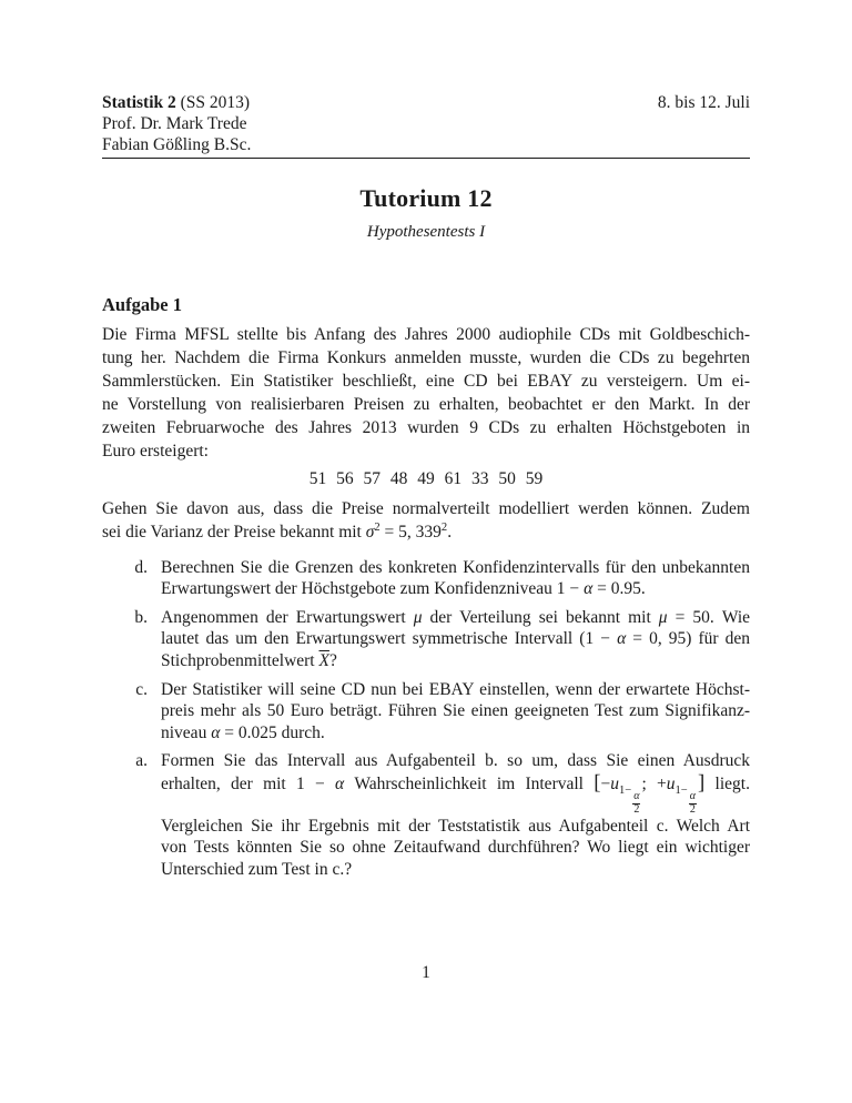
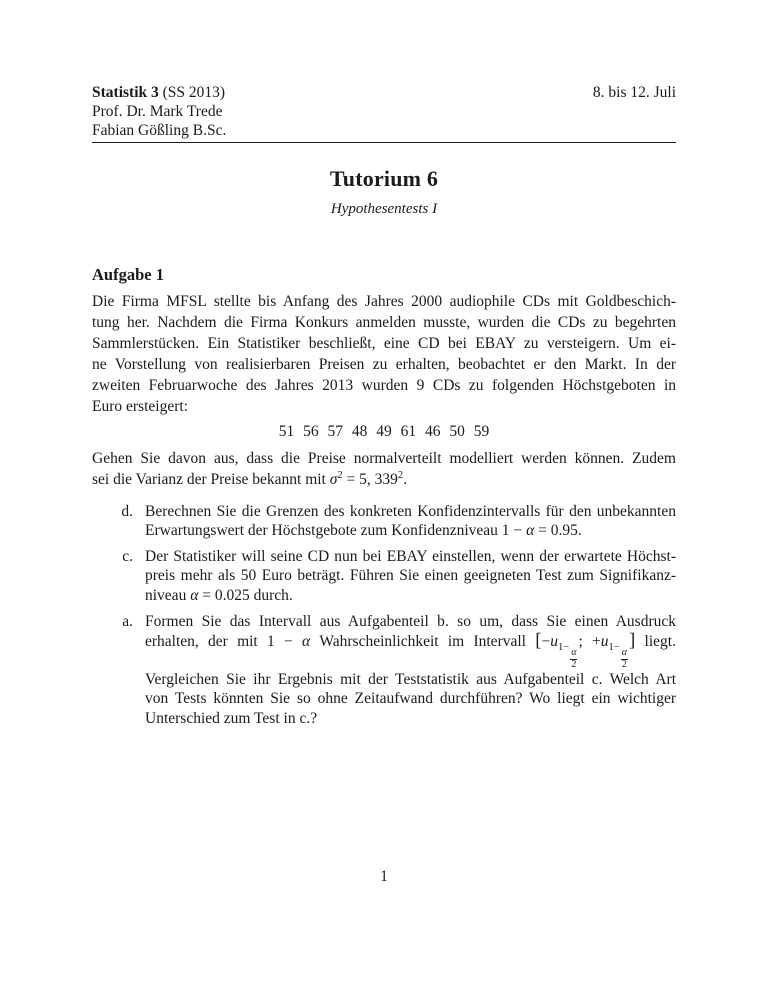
- Statistik 2 (SS 2013)
+ Statistik 3 (SS 2013)
  8. bis 12. Juli
  Prof. Dr. Mark Trede
  Fabian Gößling B.Sc.
- Tutorium 12
+ Tutorium 6
  Hypothesentests I
  Aufgabe 1
  Die Firma MFSL stellte bis Anfang des Jahres 2000 audiophile CDs mit Goldbeschich-
  tung her. Nachdem die Firma Konkurs anmelden musste, wurden die CDs zu begehrten
  Sammlerstücken. Ein Statistiker beschließt, eine CD bei EBAY zu versteigern. Um ei-
  ne Vorstellung von realisierbaren Preisen zu erhalten, beobachtet er den Markt. In der
- zweiten Februarwoche des Jahres 2013 wurden 9 CDs zu erhalten Höchstgeboten in
+ zweiten Februarwoche des Jahres 2013 wurden 9 CDs zu folgenden Höchstgeboten in
  Euro ersteigert:
- 51 56 57 48 49 61 33 50 59
+ 51 56 57 48 49 61 46 50 59
  Gehen Sie davon aus, dass die Preise normalverteilt modelliert werden können. Zudem
  sei die Varianz der Preise bekannt mit σ2 = 5, 3392.
  d.
  Berechnen Sie die Grenzen des konkreten Konfidenzintervalls für den unbekannten
  Erwartungswert der Höchstgebote zum Konfidenzniveau 1 − α = 0.95.
- b.
- Angenommen der Erwartungswert μ der Verteilung sei bekannt mit μ = 50. Wie
- lautet das um den Erwartungswert symmetrische Intervall (1 − α = 0, 95) für den
- Stichprobenmittelwert X?
  c.
  Der Statistiker will seine CD nun bei EBAY einstellen, wenn der erwartete Höchst-
  preis mehr als 50 Euro beträgt. Führen Sie einen geeigneten Test zum Signifikanz-
  niveau α = 0.025 durch.
  a.
  Formen Sie das Intervall aus Aufgabenteil b. so um, dass Sie einen Ausdruck
  erhalten, der mit 1 − α Wahrscheinlichkeit im Intervall [−u1−
  α
  2
  ; +u1−
  α
  2
  ] liegt.
  Vergleichen Sie ihr Ergebnis mit der Teststatistik aus Aufgabenteil c. Welch Art
  von Tests könnten Sie so ohne Zeitaufwand durchführen? Wo liegt ein wichtiger
  Unterschied zum Test in c.?
  1
